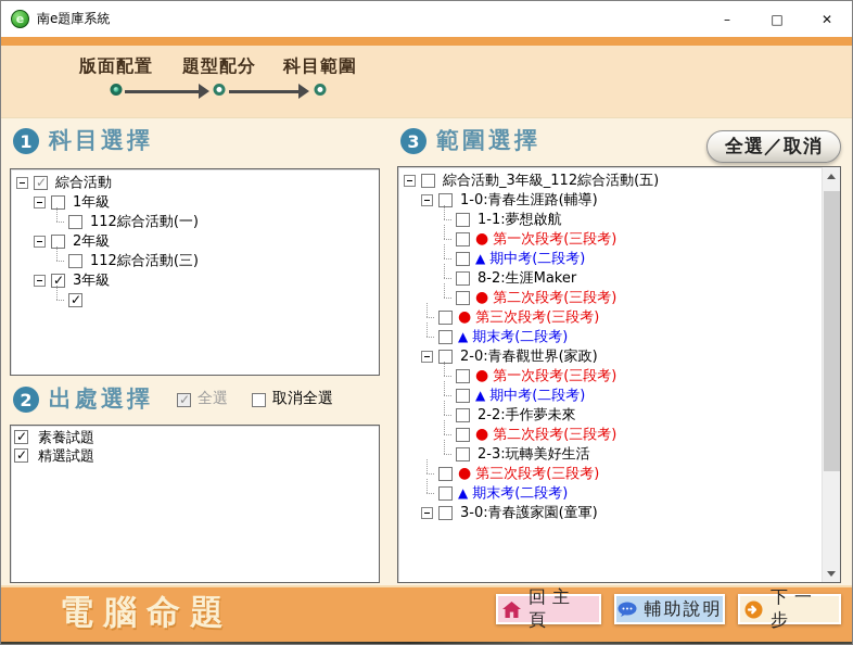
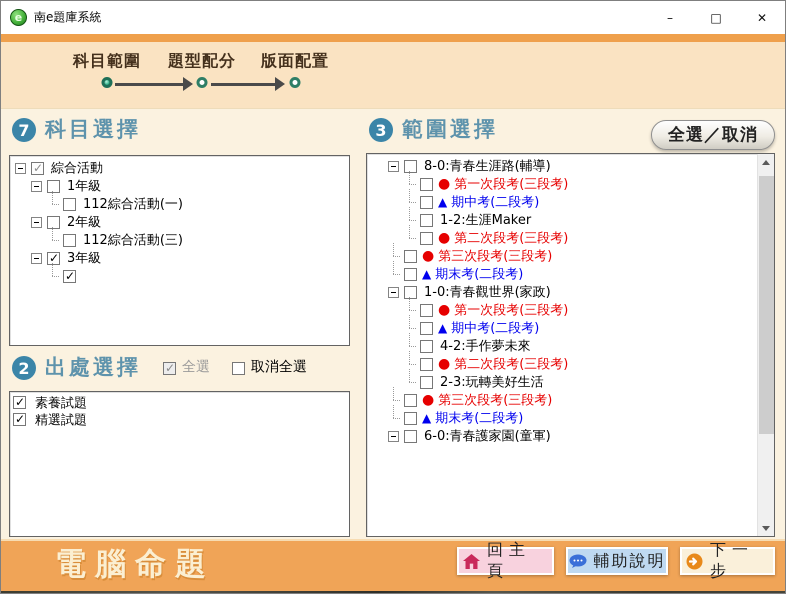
  e
  南e題庫系統
  –
  □
  ✕
- 版面配置
+ 科目範圍
  題型配分
- 科目範圍
+ 版面配置
- 1
+ 7
  科目選擇
  綜合活動
  1年級
  112綜合活動(一)
  2年級
  112綜合活動(三)
  3年級
  2
  出處選擇
  全選
  取消全選
  素養試題
  精選試題
  3
  範圍選擇
  全選／取消
- 綜合活動_3年級_112綜合活動(五)
- 1-0:青春生涯路(輔導)
+ 8-0:青春生涯路(輔導)
- 1-1:夢想啟航
  ●
  第一次段考(三段考)
  ▲
  期中考(二段考)
- 8-2:生涯Maker
+ 1-2:生涯Maker
  ●
  第二次段考(三段考)
  ●
  第三次段考(三段考)
  ▲
  期末考(二段考)
- 2-0:青春觀世界(家政)
+ 1-0:青春觀世界(家政)
  ●
  第一次段考(三段考)
  ▲
  期中考(二段考)
- 2-2:手作夢未來
+ 4-2:手作夢未來
  ●
  第二次段考(三段考)
  2-3:玩轉美好生活
  ●
  第三次段考(三段考)
  ▲
  期末考(二段考)
- 3-0:青春護家園(童軍)
+ 6-0:青春護家園(童軍)
  電腦命題
  回主頁
  輔助說明
  下一步
